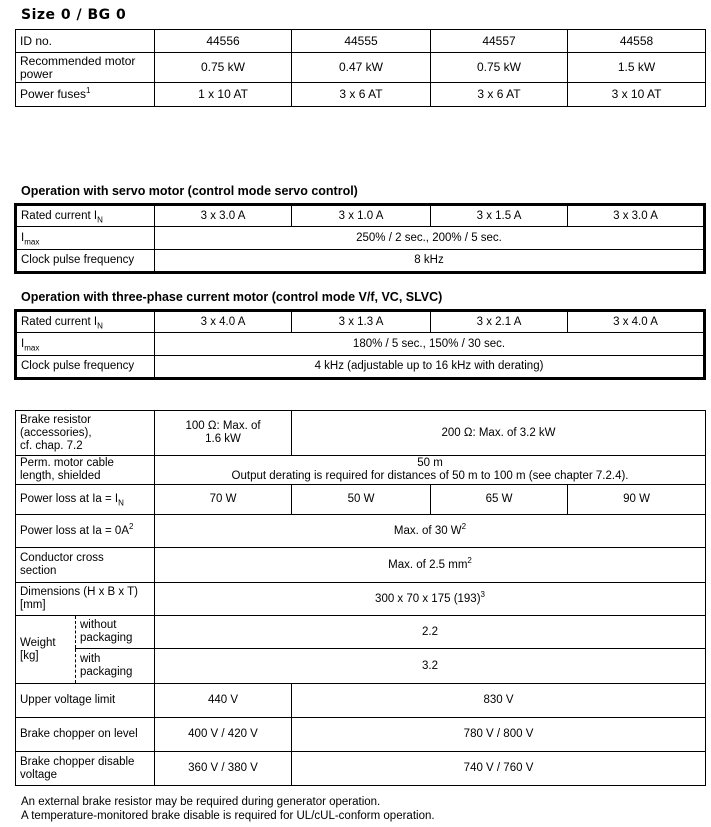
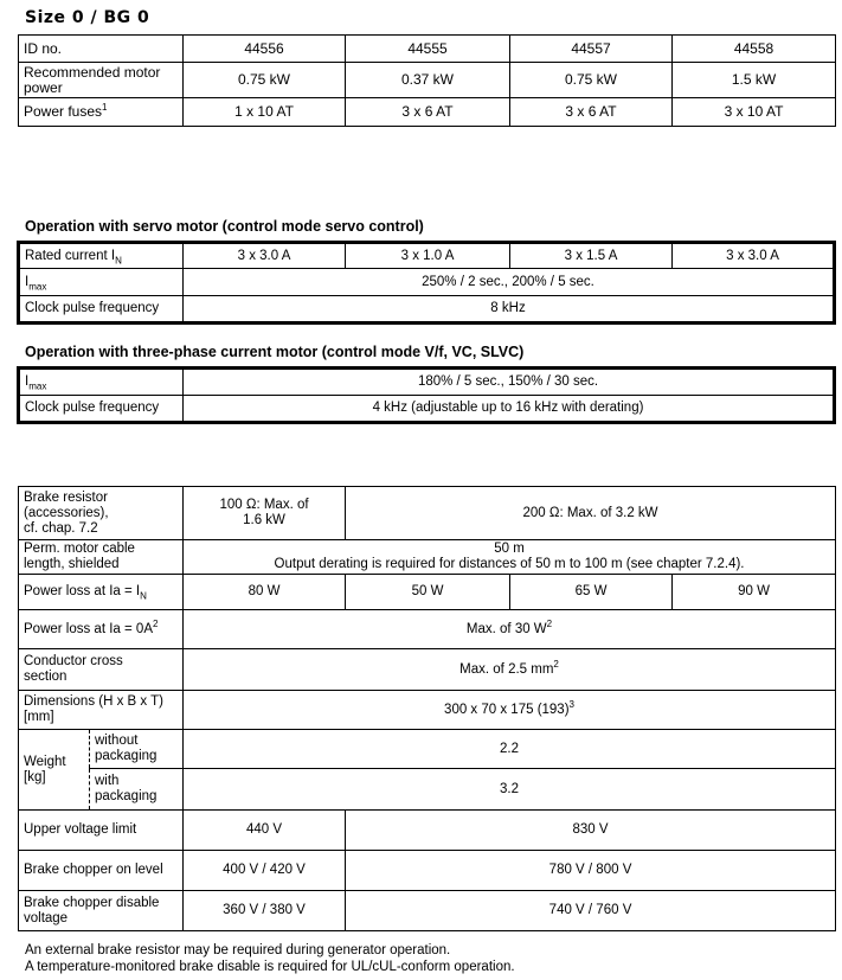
  Size 0 / BG 0
  ID no.	44556	44555	44557	44558
- Recommended motor power	0.75 kW	0.47 kW	0.75 kW	1.5 kW
+ Recommended motor power	0.75 kW	0.37 kW	0.75 kW	1.5 kW
  Power fuses1	1 x 10 AT	3 x 6 AT	3 x 6 AT	3 x 10 AT
  Operation with servo motor (control mode servo control)
  Rated current IN	3 x 3.0 A	3 x 1.0 A	3 x 1.5 A	3 x 3.0 A
  Imax	250% / 2 sec., 200% / 5 sec.
  Clock pulse frequency	8 kHz
  Operation with three-phase current motor (control mode V/f, VC, SLVC)
- Rated current IN	3 x 4.0 A	3 x 1.3 A	3 x 2.1 A	3 x 4.0 A
  Imax	180% / 5 sec., 150% / 30 sec.
  Clock pulse frequency	4 kHz (adjustable up to 16 kHz with derating)
  Brake resistor(accessories),cf. chap. 7.2	100 Ω: Max. of1.6 kW	200 Ω: Max. of 3.2 kW
  Perm. motor cablelength, shielded	50 mOutput derating is required for distances of 50 m to 100 m (see chapter 7.2.4).
- Power loss at Ia = IN	70 W	50 W	65 W	90 W
+ Power loss at Ia = IN	80 W	50 W	65 W	90 W
  Power loss at Ia = 0A2	Max. of 30 W2
  Conductor crosssection	Max. of 2.5 mm2
  Dimensions (H x B x T)[mm]	300 x 70 x 175 (193)3
  Weight[kg]	withoutpackaging	2.2
  withpackaging	3.2
  Upper voltage limit	440 V	830 V
  Brake chopper on level	400 V / 420 V	780 V / 800 V
  Brake chopper disablevoltage	360 V / 380 V	740 V / 760 V
  An external brake resistor may be required during generator operation.
  A temperature-monitored brake disable is required for UL/cUL-conform operation.
